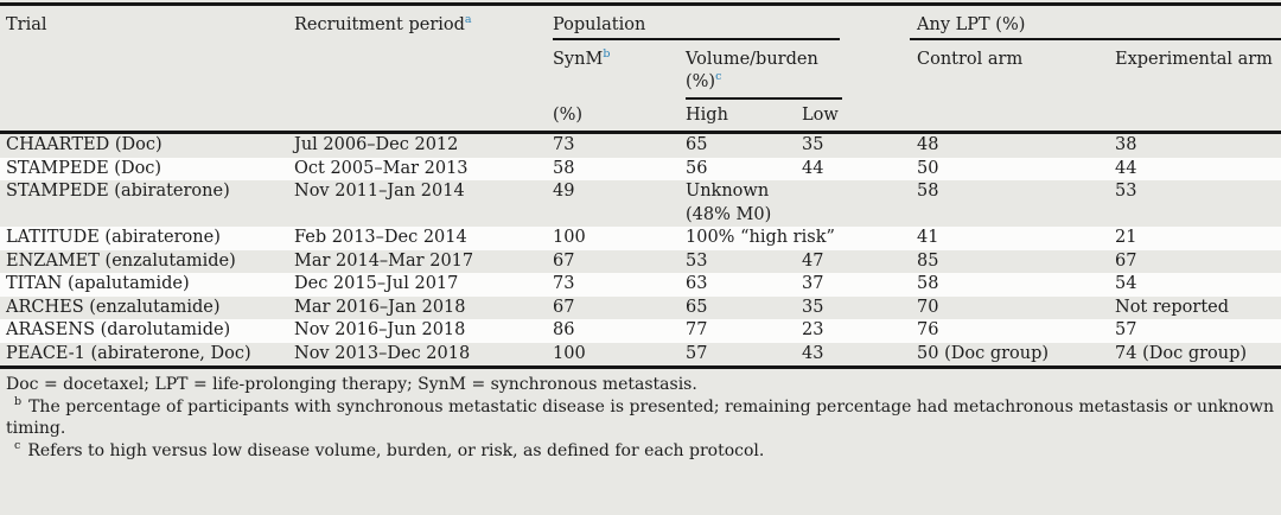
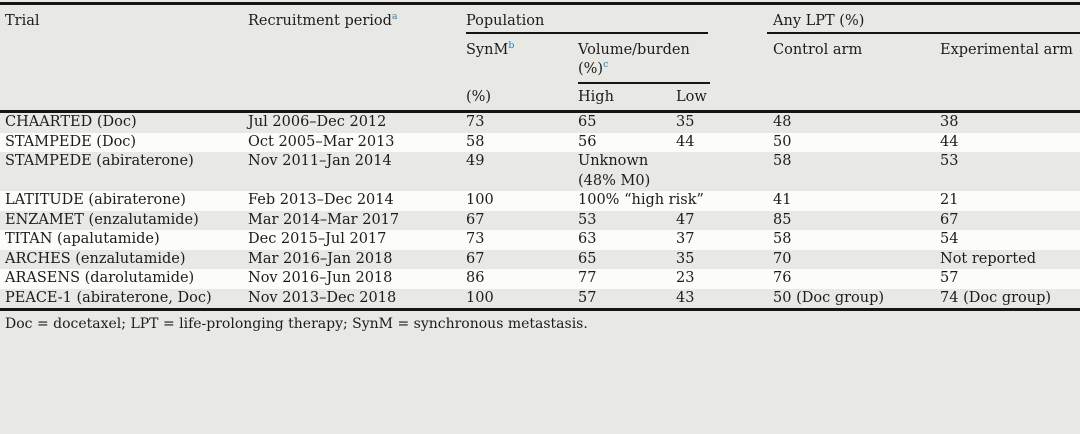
  Trial	Recruitment perioda	Population	Any LPT (%)
  SynMb	Volume/burden (%)c	Control arm	Experimental arm
  (%)	High	Low
  CHAARTED (Doc)	Jul 2006–Dec 2012	73	65	35	48	38
  STAMPEDE (Doc)	Oct 2005–Mar 2013	58	56	44	50	44
  STAMPEDE (abiraterone)	Nov 2011–Jan 2014	49	Unknown (48% M0)	58	53
  LATITUDE (abiraterone)	Feb 2013–Dec 2014	100	100% “high risk”	41	21
  ENZAMET (enzalutamide)	Mar 2014–Mar 2017	67	53	47	85	67
  TITAN (apalutamide)	Dec 2015–Jul 2017	73	63	37	58	54
  ARCHES (enzalutamide)	Mar 2016–Jan 2018	67	65	35	70	Not reported
  ARASENS (darolutamide)	Nov 2016–Jun 2018	86	77	23	76	57
  PEACE-1 (abiraterone, Doc)	Nov 2013–Dec 2018	100	57	43	50 (Doc group)	74 (Doc group)
  Doc = docetaxel; LPT = life-prolonging therapy; SynM = synchronous metastasis.
- b The percentage of participants with synchronous metastatic disease is presented; remaining percentage had metachronous metastasis or unknown timing.
- c Refers to high versus low disease volume, burden, or risk, as defined for each protocol.
